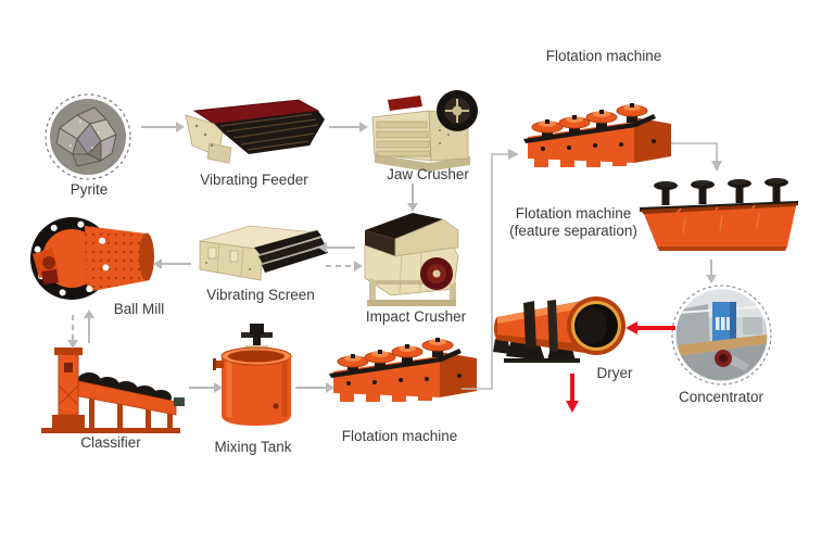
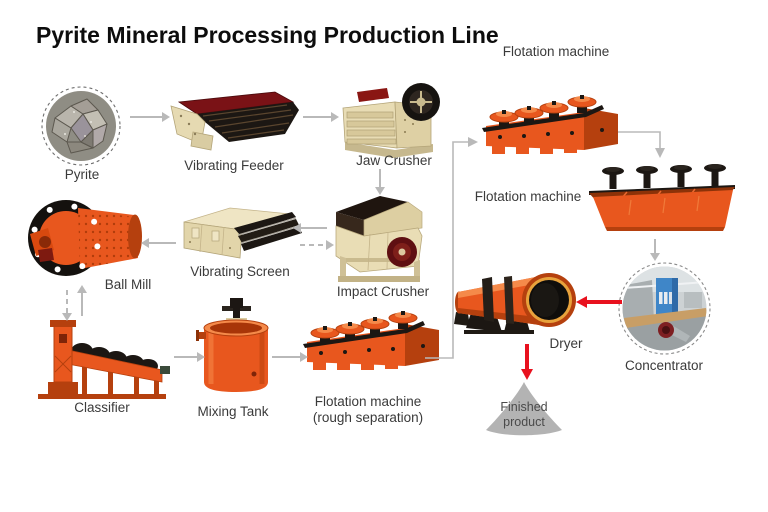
+ Pyrite Mineral Processing Production Line
+ Finished
+ product
  Pyrite
  Vibrating Feeder
  Jaw Crusher
  Flotation machine
  Vibrating Screen
  Impact Crusher
  Ball Mill
  Flotation machine
- (feature separation)
  Classifier
  Mixing Tank
  Flotation machine
+ (rough separation)
  Dryer
  Concentrator
